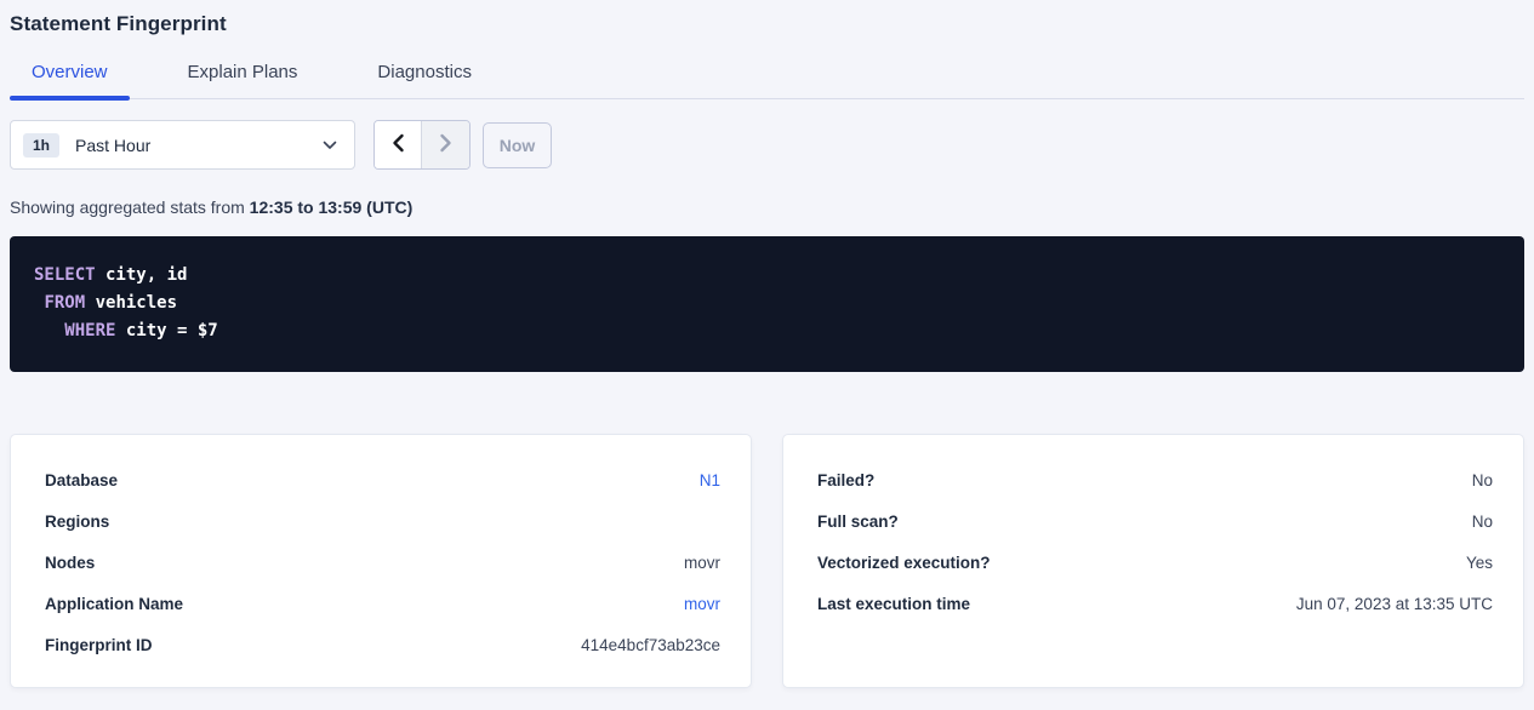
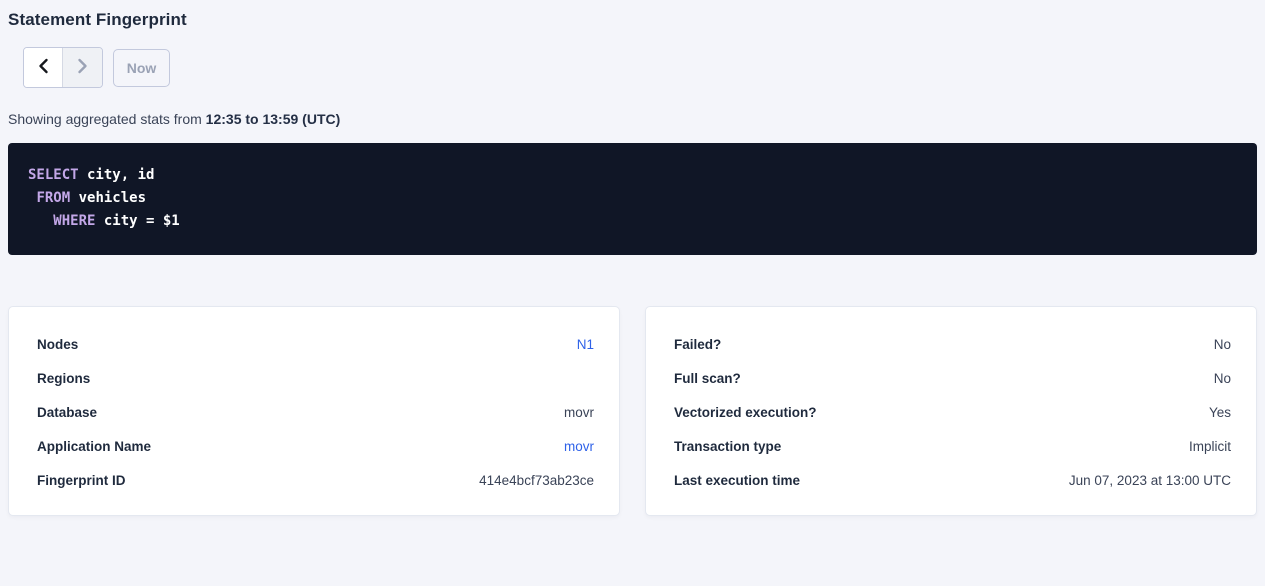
  Statement Fingerprint
- Overview
- Explain Plans
- Diagnostics
- 1h
- Past Hour
  Now
  Showing aggregated stats from 12:35 to 13:59 (UTC)
- SELECT city, id FROM vehicles WHERE city = $7
+ SELECT city, id FROM vehicles WHERE city = $1
- Database
+ Nodes
  N1
  Regions
- Nodes
+ Database
  movr
  Application Name
  movr
  Fingerprint ID
  414e4bcf73ab23ce
  Failed?
  No
  Full scan?
  No
  Vectorized execution?
  Yes
+ Transaction type
+ Implicit
  Last execution time
- Jun 07, 2023 at 13:35 UTC
+ Jun 07, 2023 at 13:00 UTC
